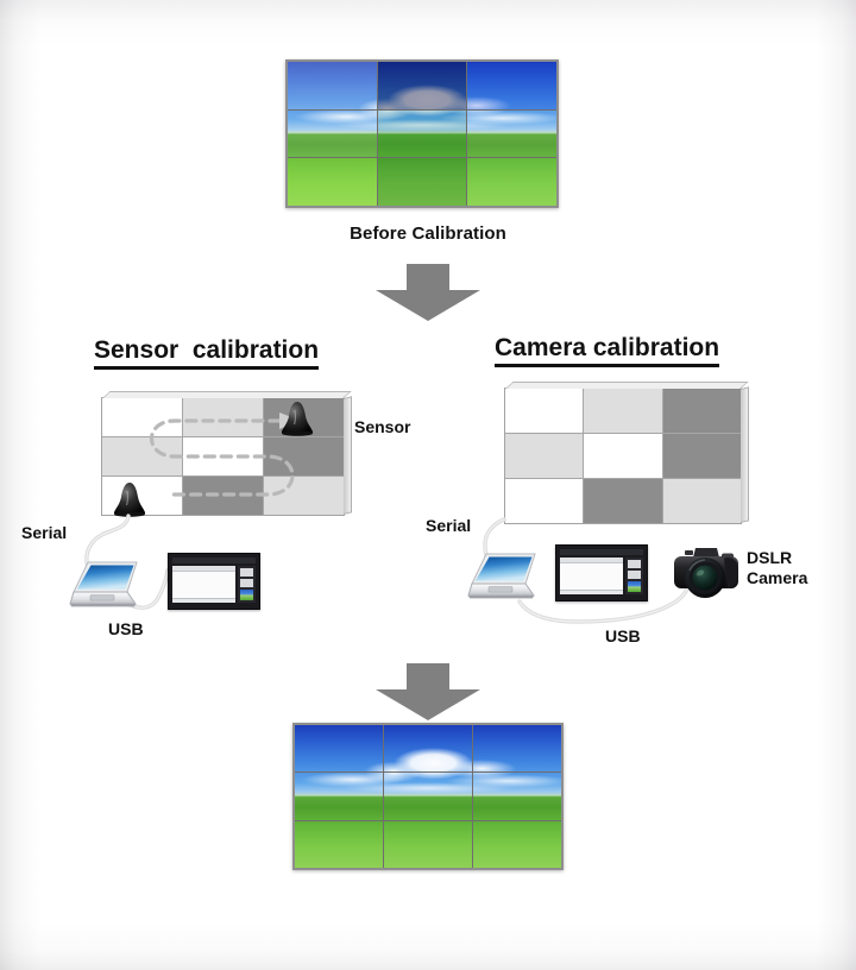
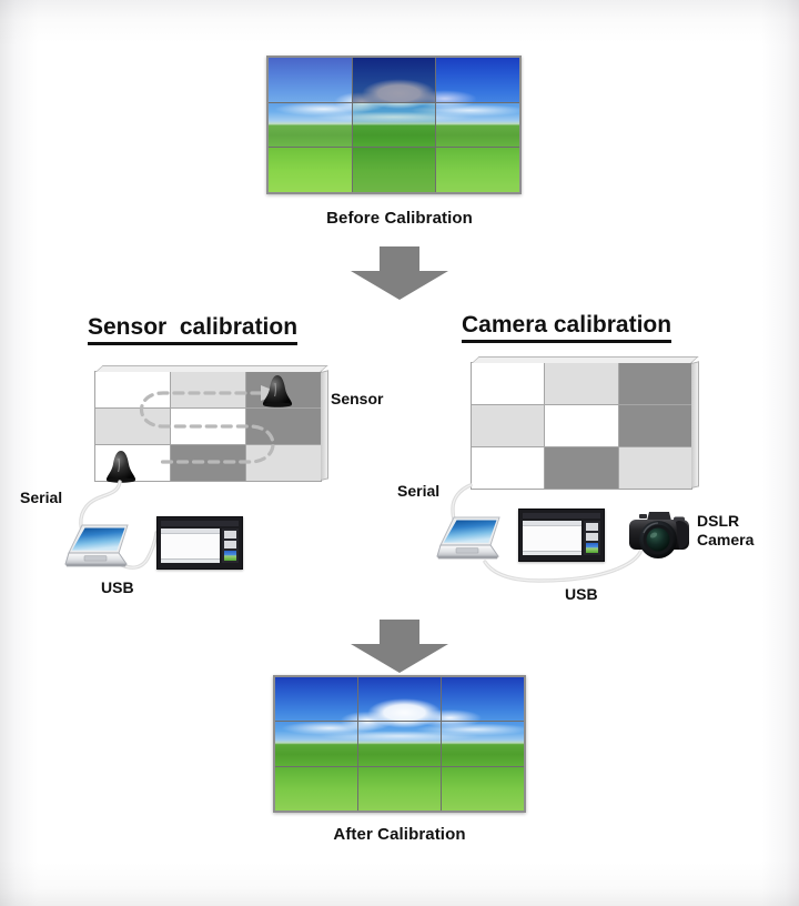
  Before Calibration
  Sensor calibration
  Sensor
  Serial
  USB
  Camera calibration
  Serial
  USB
  DSLR
  Camera
+ After Calibration
